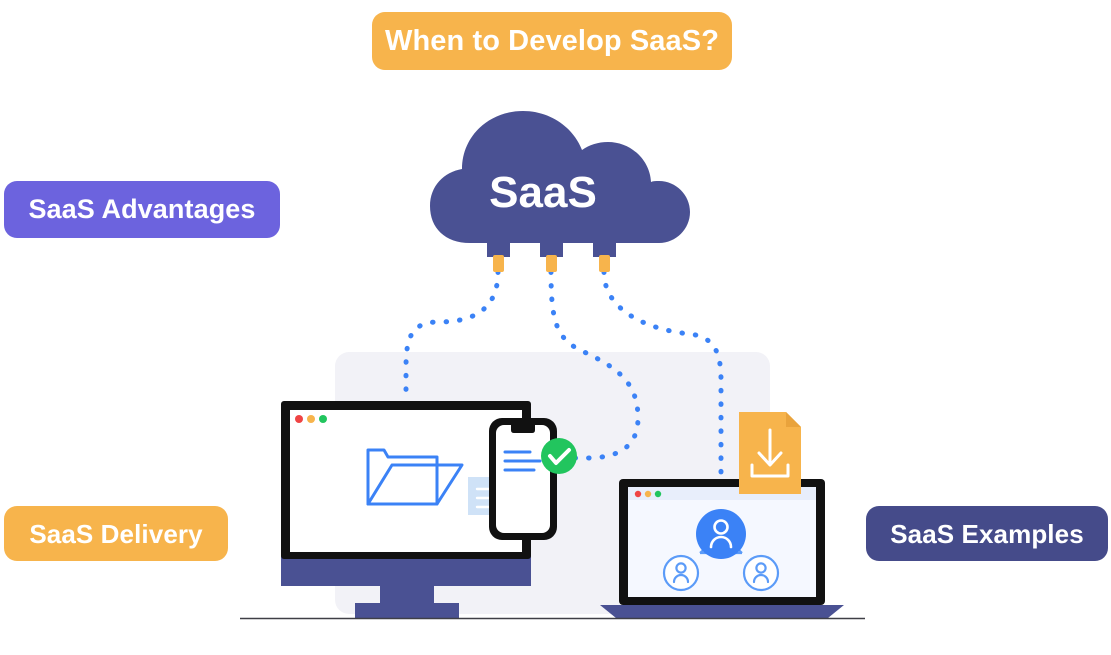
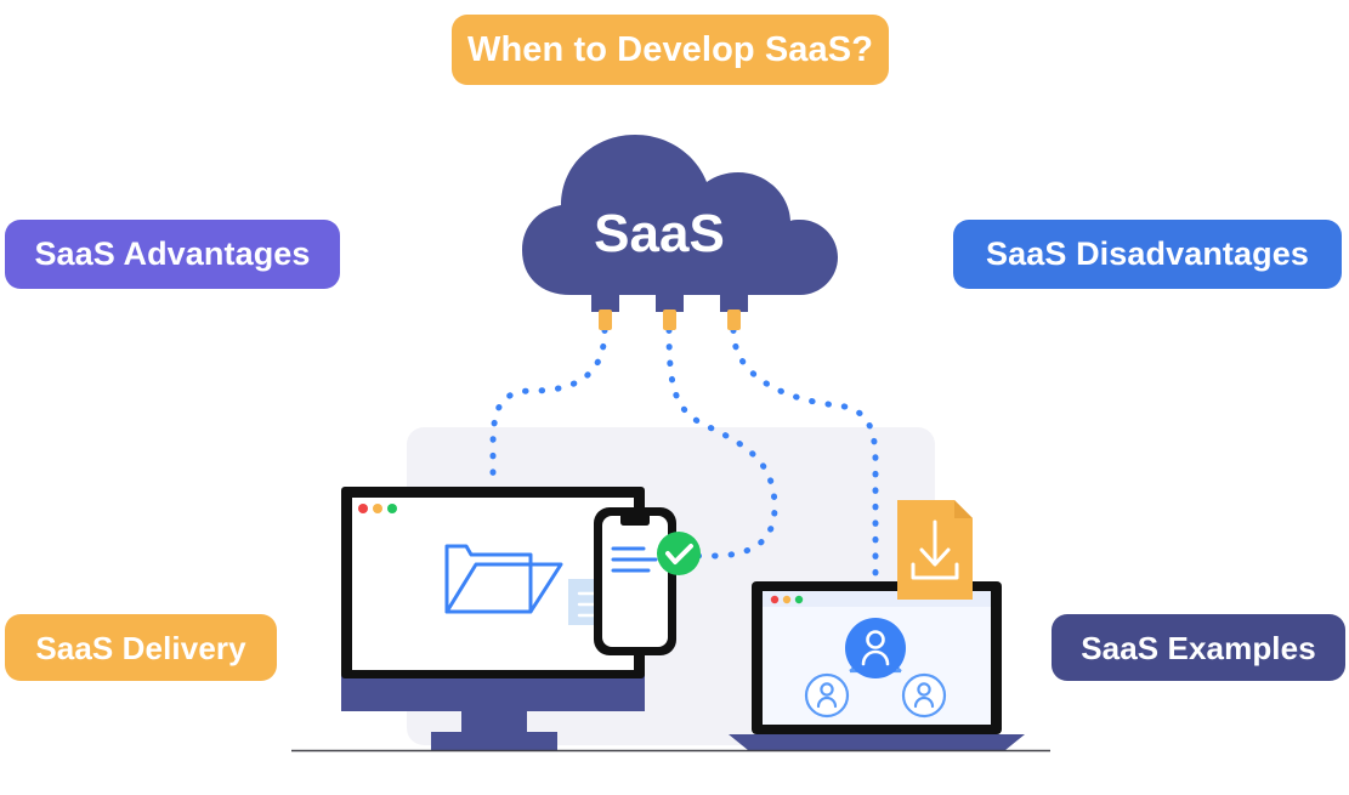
  SaaS
  When to Develop SaaS?
  SaaS Advantages
+ SaaS Disadvantages
  SaaS Delivery
  SaaS Examples
